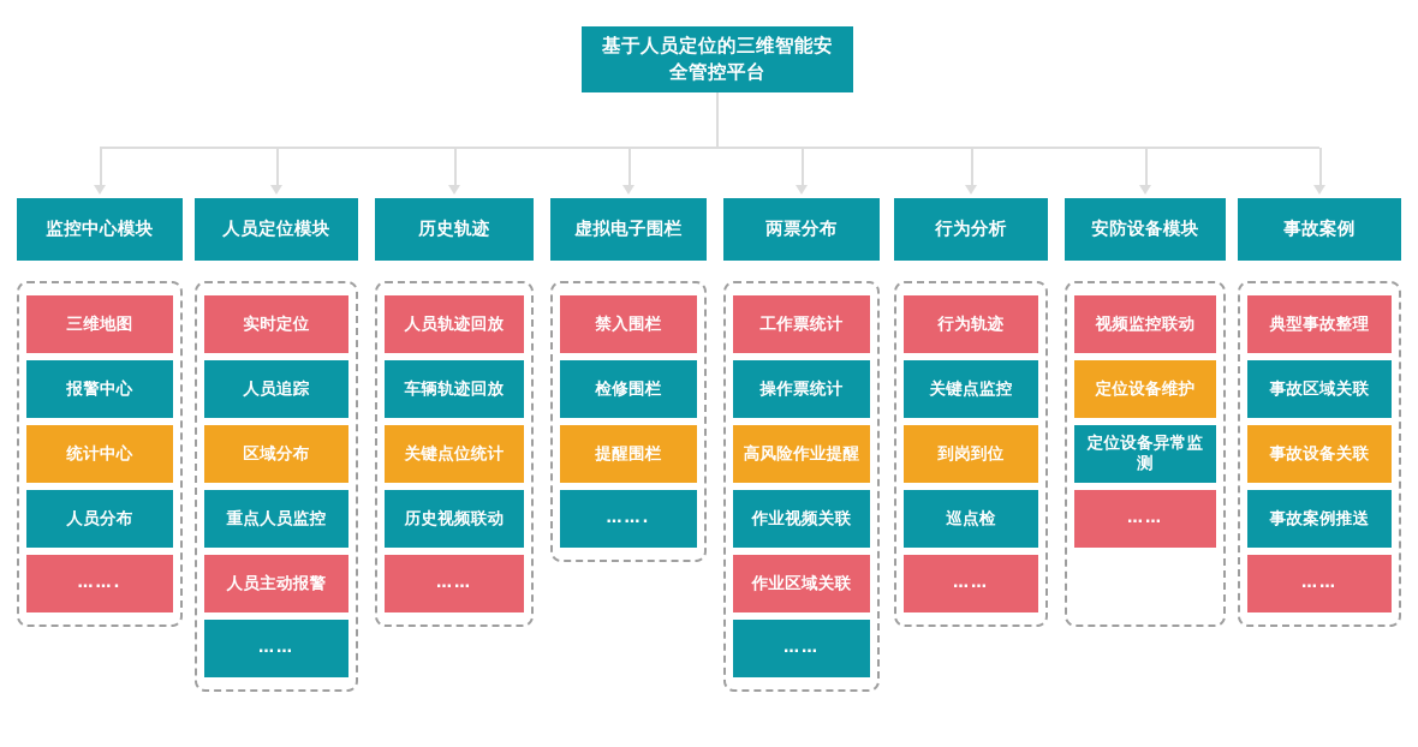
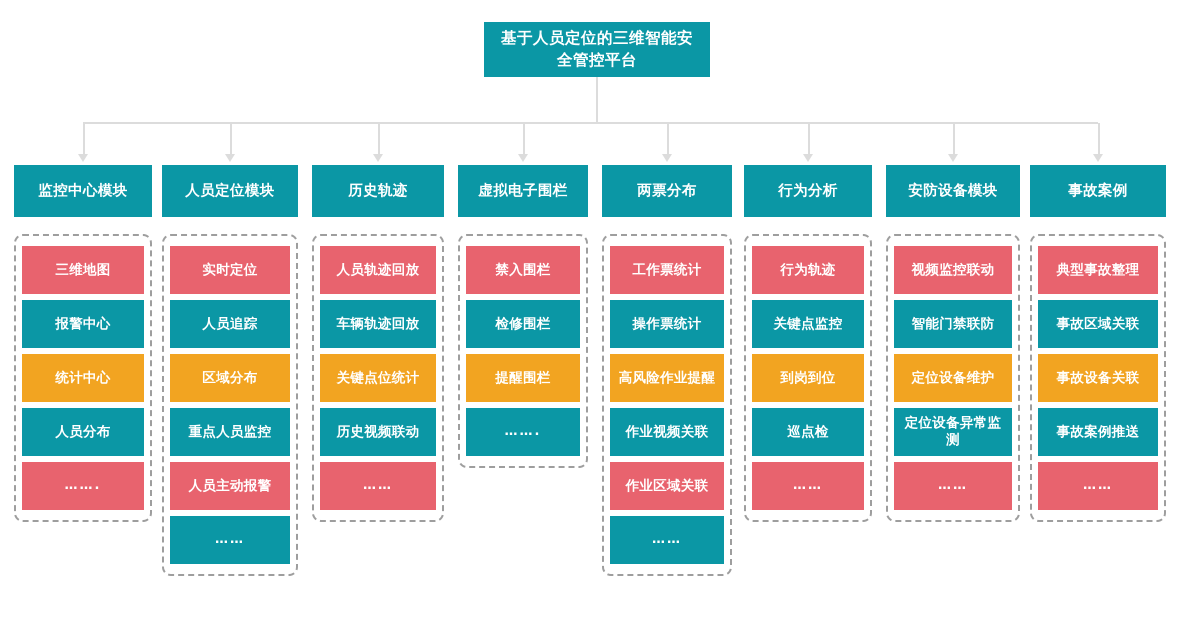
  基于人员定位的三维智能安全管控平台
  监控中心模块
  人员定位模块
  历史轨迹
  虚拟电子围栏
  两票分布
  行为分析
  安防设备模块
  事故案例
  三维地图
  报警中心
  统计中心
  人员分布
  …….
  实时定位
  人员追踪
  区域分布
  重点人员监控
  人员主动报警
  ……
  人员轨迹回放
  车辆轨迹回放
  关键点位统计
  历史视频联动
  ……
  禁入围栏
  检修围栏
  提醒围栏
  …….
  工作票统计
  操作票统计
  高风险作业提醒
  作业视频关联
  作业区域关联
  ……
  行为轨迹
  关键点监控
  到岗到位
  巡点检
  ……
  视频监控联动
+ 智能门禁联防
  定位设备维护
  定位设备异常监测
  ……
  典型事故整理
  事故区域关联
  事故设备关联
  事故案例推送
  ……
